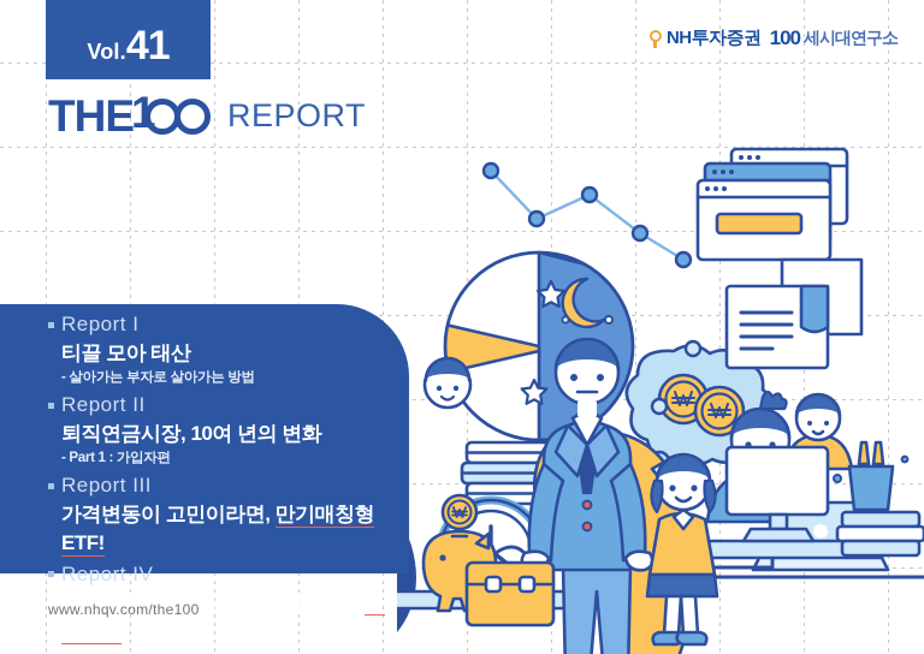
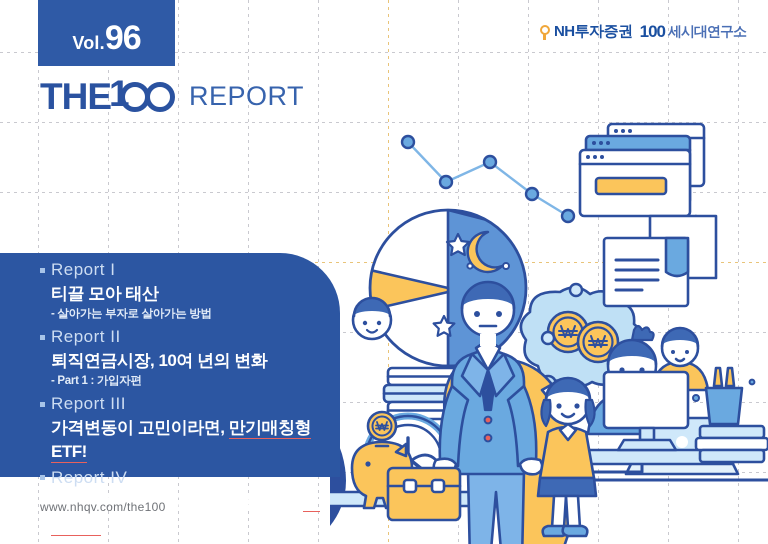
- Vol.41
+ Vol.96
  THE
  1
  REPORT
  NH투자증권
  100
  세시대연구소
  Report I
  티끌 모아 태산
  - 살아가는 부자로 살아가는 방법
  Report II
  퇴직연금시장, 10여 년의 변화
  - Part 1 : 가입자편
  Report III
  가격변동이 고민이라면, 만기매칭형 ETF!
  Report IV
  사교육비와 노후준비, 미래를 위한 균
  www.nhqv.com/the100
